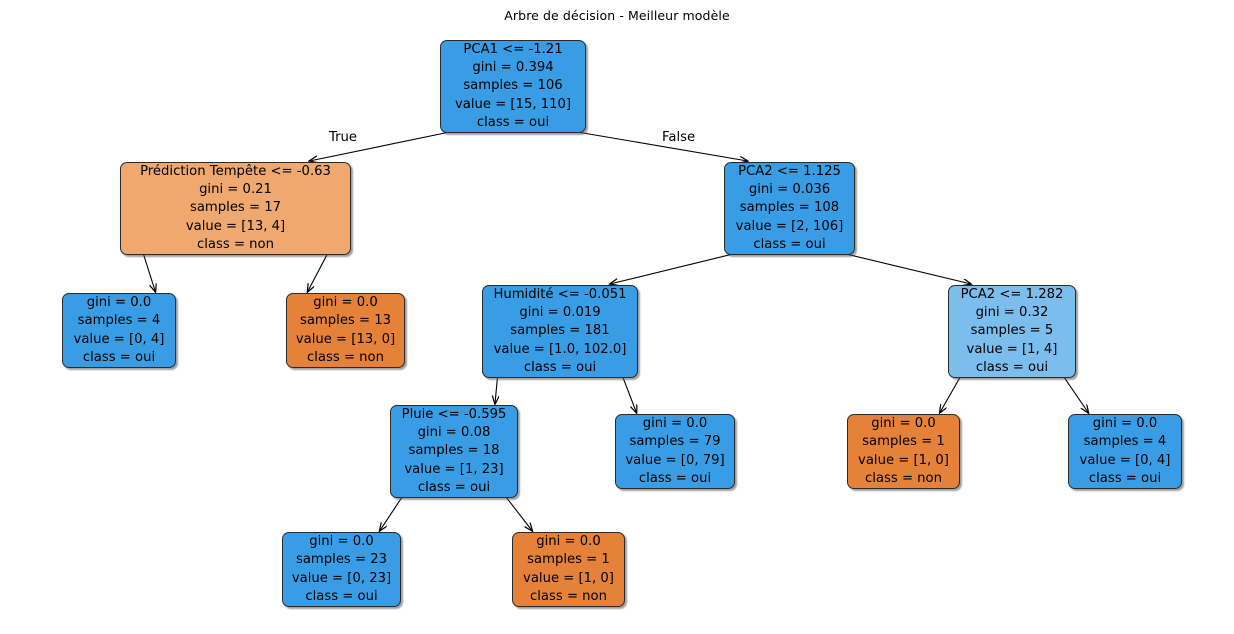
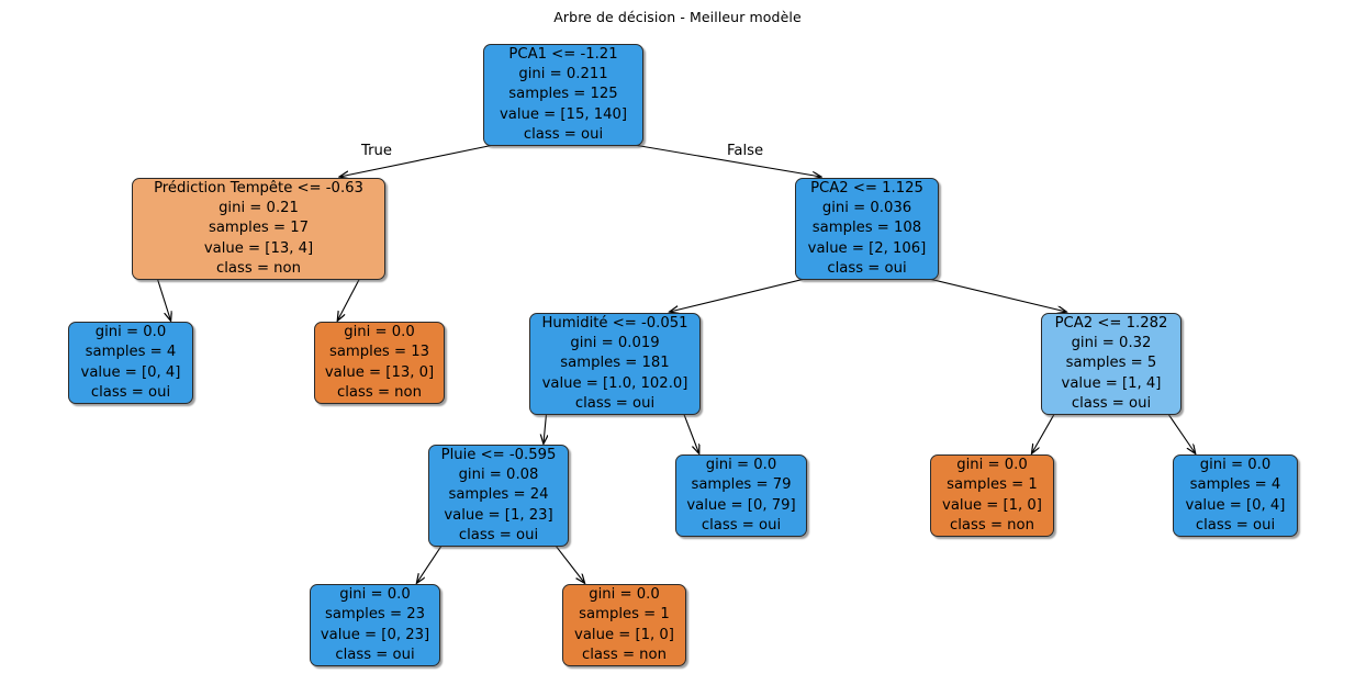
  Arbre de décision - Meilleur modèle
  PCA1 <= -1.21
- gini = 0.394
+ gini = 0.211
- samples = 106
+ samples = 125
- value = [15, 110]
+ value = [15, 140]
  class = oui
  Prédiction Tempête <= -0.63
  gini = 0.21
  samples = 17
  value = [13, 4]
  class = non
  gini = 0.0
  samples = 4
  value = [0, 4]
  class = oui
  gini = 0.0
  samples = 13
  value = [13, 0]
  class = non
  PCA2 <= 1.125
  gini = 0.036
  samples = 108
  value = [2, 106]
  class = oui
  Humidité <= -0.051
  gini = 0.019
  samples = 181
  value = [1.0, 102.0]
  class = oui
  Pluie <= -0.595
  gini = 0.08
- samples = 18
+ samples = 24
  value = [1, 23]
  class = oui
  gini = 0.0
  samples = 23
  value = [0, 23]
  class = oui
  gini = 0.0
  samples = 1
  value = [1, 0]
  class = non
  gini = 0.0
  samples = 79
  value = [0, 79]
  class = oui
  PCA2 <= 1.282
  gini = 0.32
  samples = 5
  value = [1, 4]
  class = oui
  gini = 0.0
  samples = 1
  value = [1, 0]
  class = non
  gini = 0.0
  samples = 4
  value = [0, 4]
  class = oui
  True
  False
